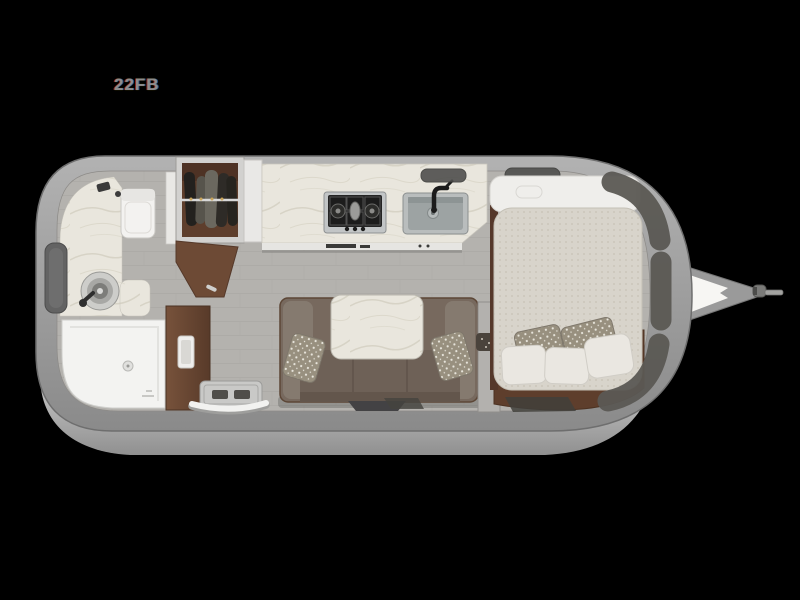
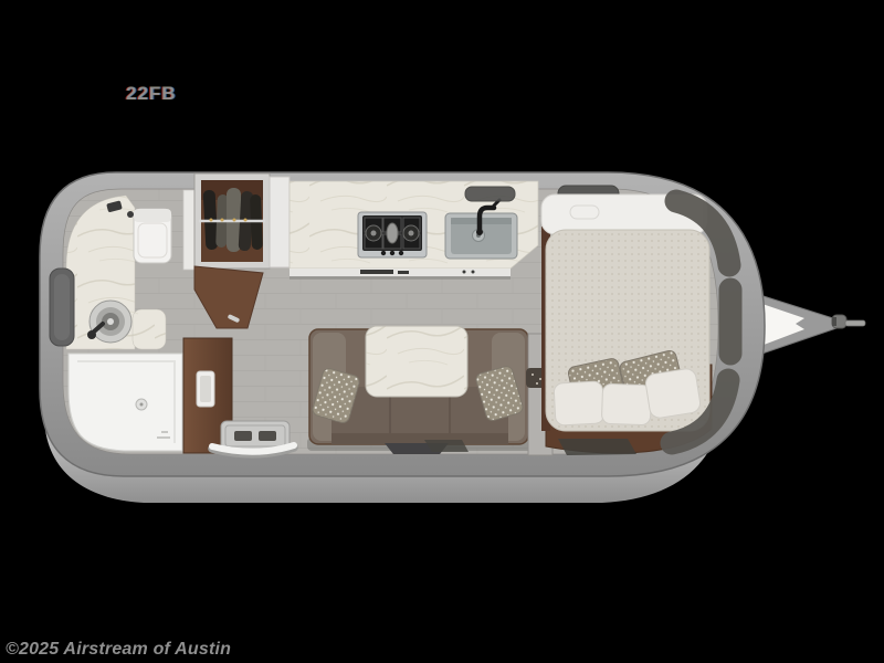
  22FB
+ ©2025 Airstream of Austin
